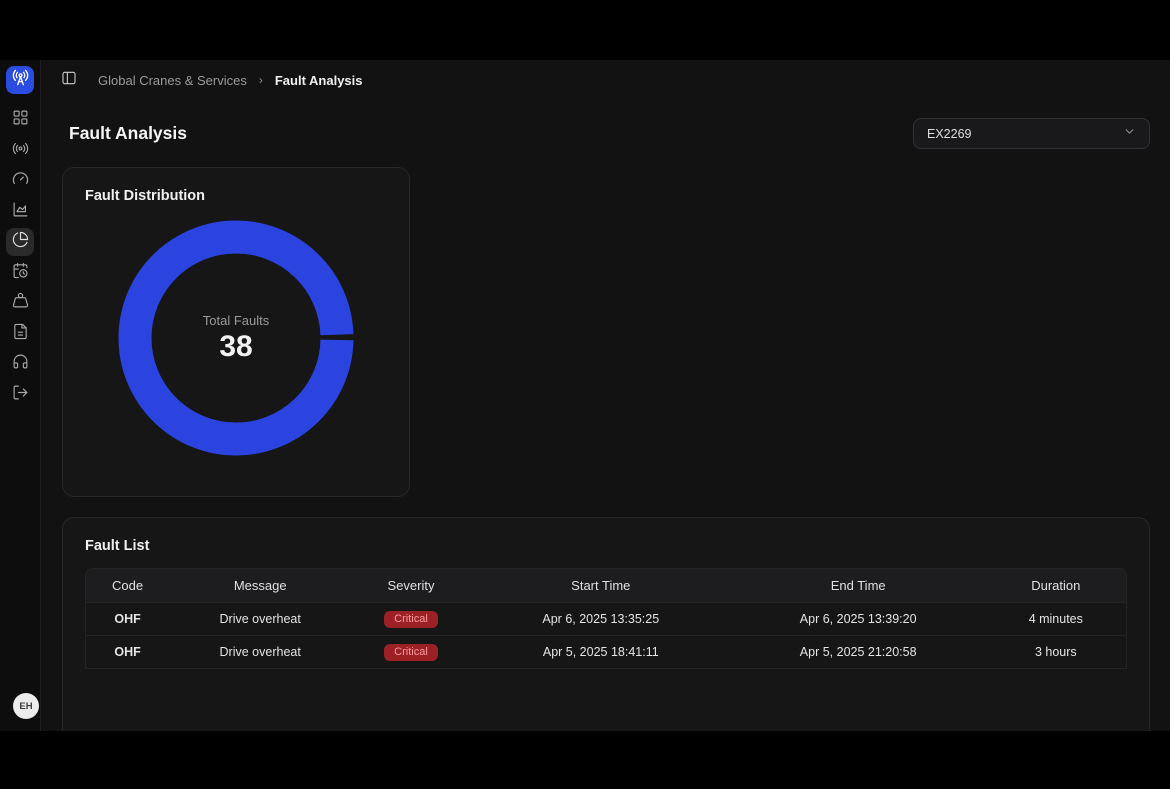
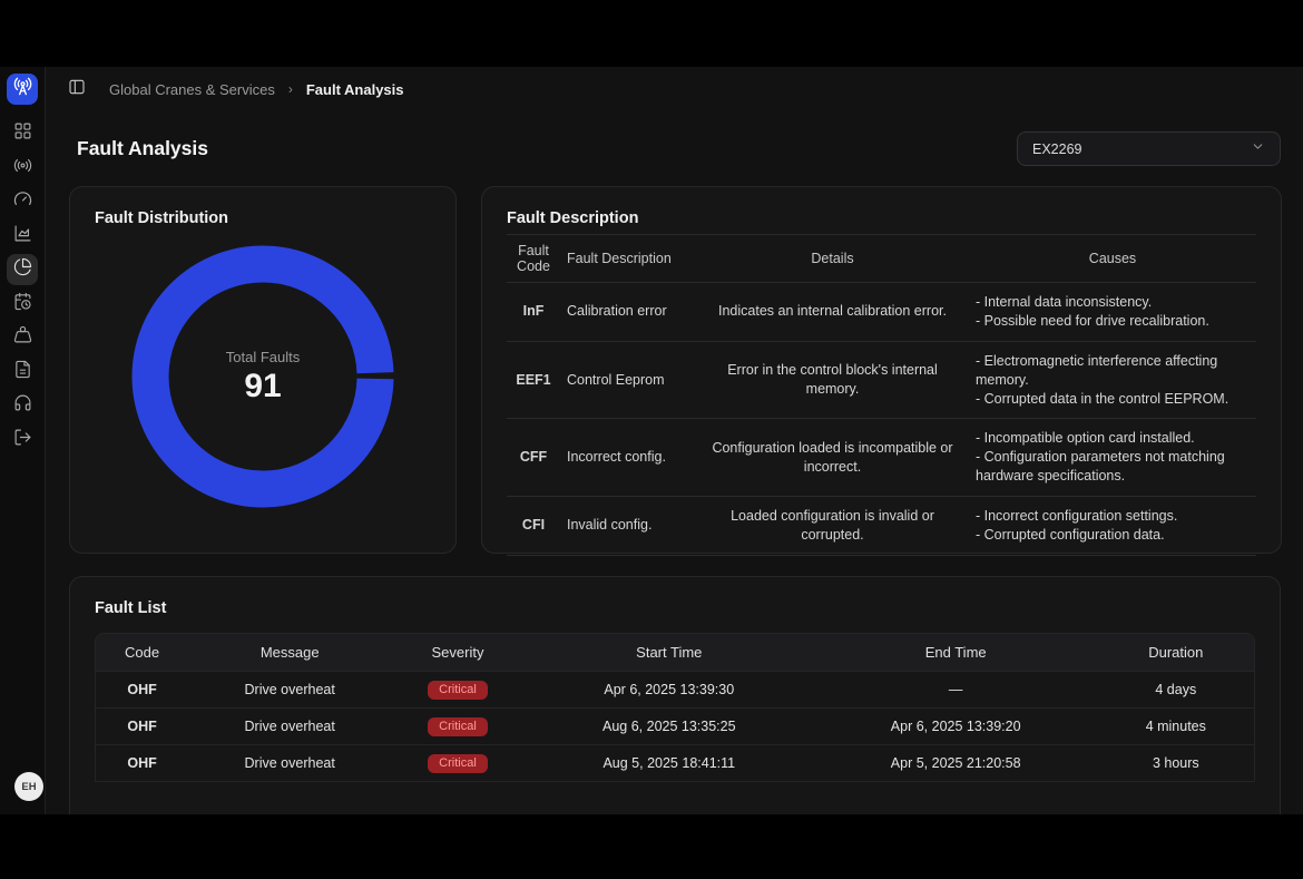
  EH
  Global Cranes & Services
  ›
  Fault Analysis
  Fault Analysis
  EX2269
  Fault Distribution
  Total Faults
- 38
+ 91
+ Fault Description
+ Fault Code	Fault Description	Details	Causes
+ InF	Calibration error	Indicates an internal calibration error.	- Internal data inconsistency. - Possible need for drive recalibration.
+ EEF1	Control Eeprom	Error in the control block's internal memory.	- Electromagnetic interference affecting memory. - Corrupted data in the control EEPROM.
+ CFF	Incorrect config.	Configuration loaded is incompatible or incorrect.	- Incompatible option card installed. - Configuration parameters not matching hardware specifications.
+ CFI	Invalid config.	Loaded configuration is invalid or corrupted.	- Incorrect configuration settings. - Corrupted configuration data.
  Fault List
  Code	Message	Severity	Start Time	End Time	Duration
+ OHF	Drive overheat	Critical	Apr 6, 2025 13:39:30	—	4 days
- OHF	Drive overheat	Critical	Apr 6, 2025 13:35:25	Apr 6, 2025 13:39:20	4 minutes
+ OHF	Drive overheat	Critical	Aug 6, 2025 13:35:25	Apr 6, 2025 13:39:20	4 minutes
- OHF	Drive overheat	Critical	Apr 5, 2025 18:41:11	Apr 5, 2025 21:20:58	3 hours
+ OHF	Drive overheat	Critical	Aug 5, 2025 18:41:11	Apr 5, 2025 21:20:58	3 hours
